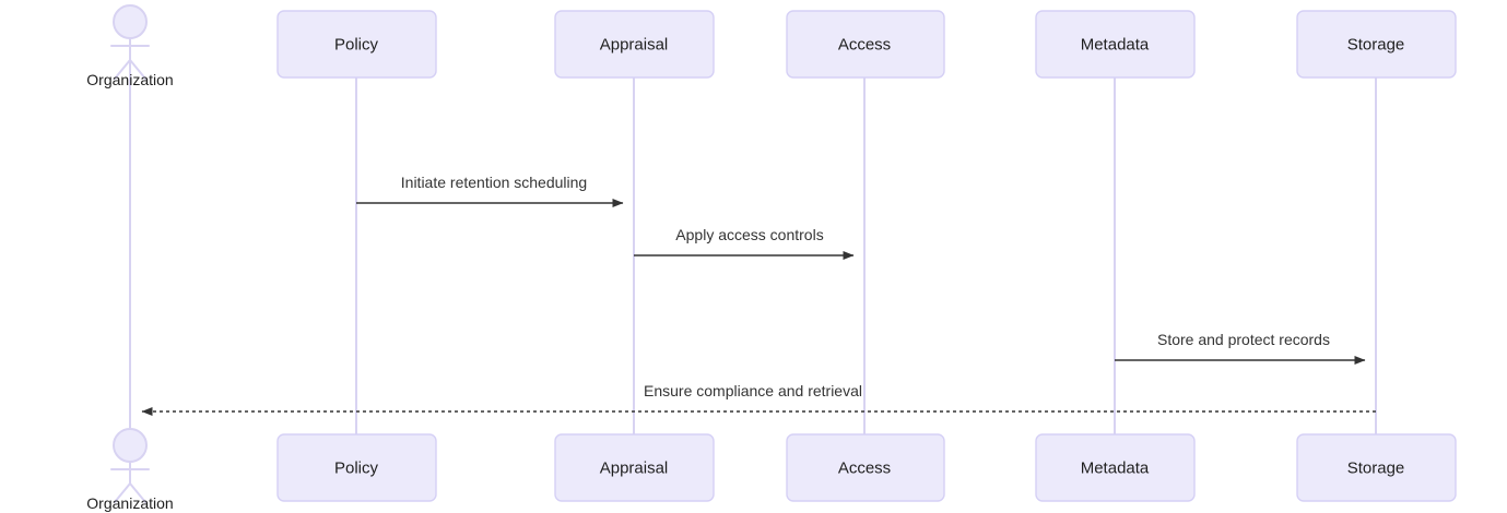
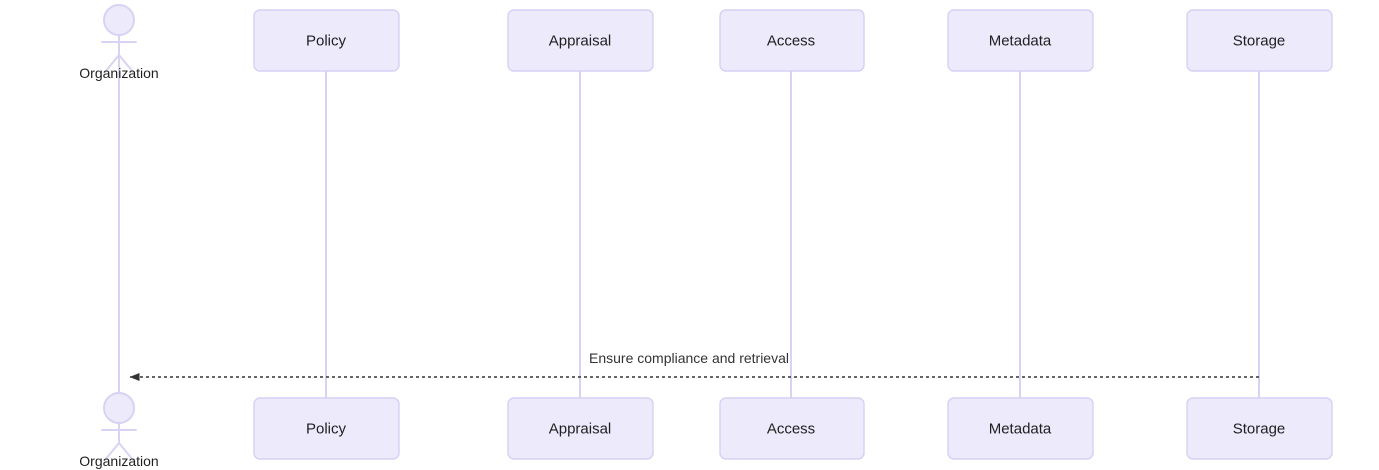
  Policy
  Appraisal
  Access
  Metadata
  Storage
  Policy
  Appraisal
  Access
  Metadata
  Storage
  Organization
  Organization
- Initiate retention scheduling
- Apply access controls
- Store and protect records
  Ensure compliance and retrieval
